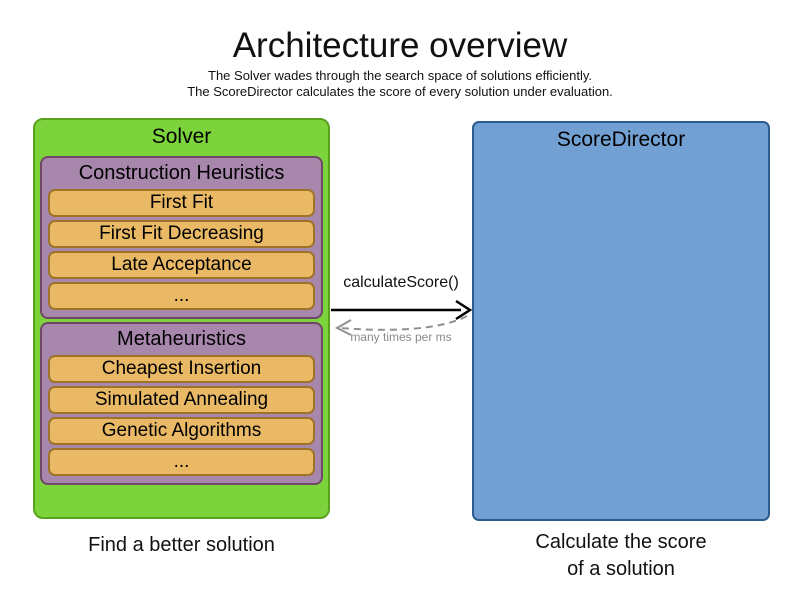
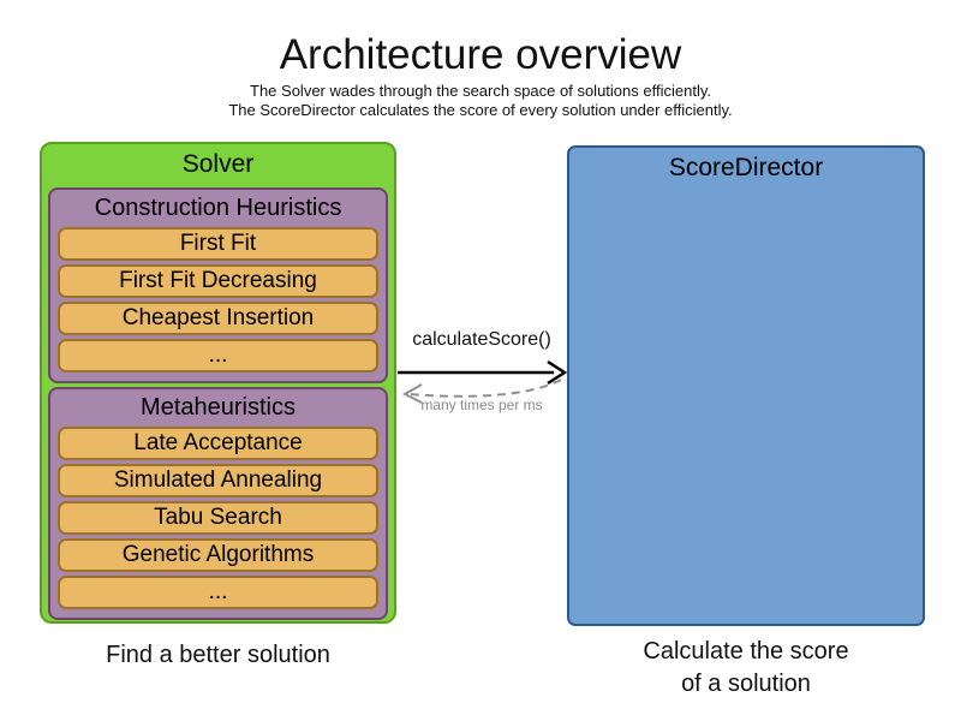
  Architecture overview
  The Solver wades through the search space of solutions efficiently.
- The ScoreDirector calculates the score of every solution under evaluation.
+ The ScoreDirector calculates the score of every solution under efficiently.
  Solver
  Construction Heuristics
  First Fit
  First Fit Decreasing
- Late Acceptance
+ Cheapest Insertion
  ...
  Metaheuristics
- Cheapest Insertion
+ Late Acceptance
  Simulated Annealing
+ Tabu Search
  Genetic Algorithms
  ...
  ScoreDirector
  calculateScore()
  many times per ms
  Find a better solution
  Calculate the score
  of a solution
